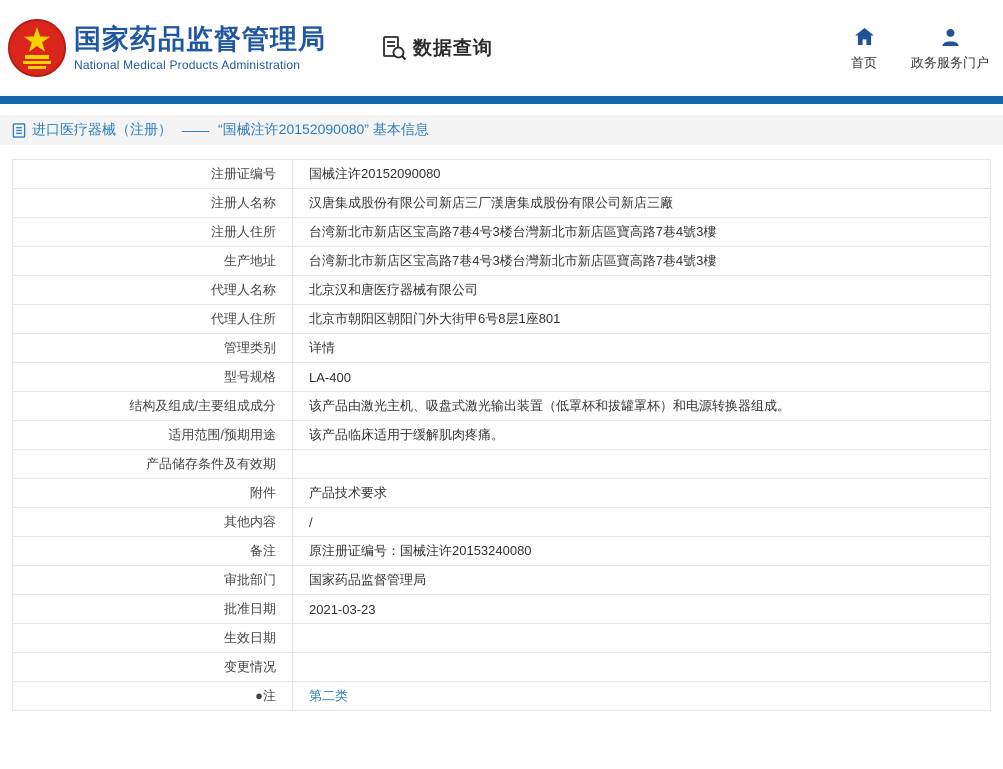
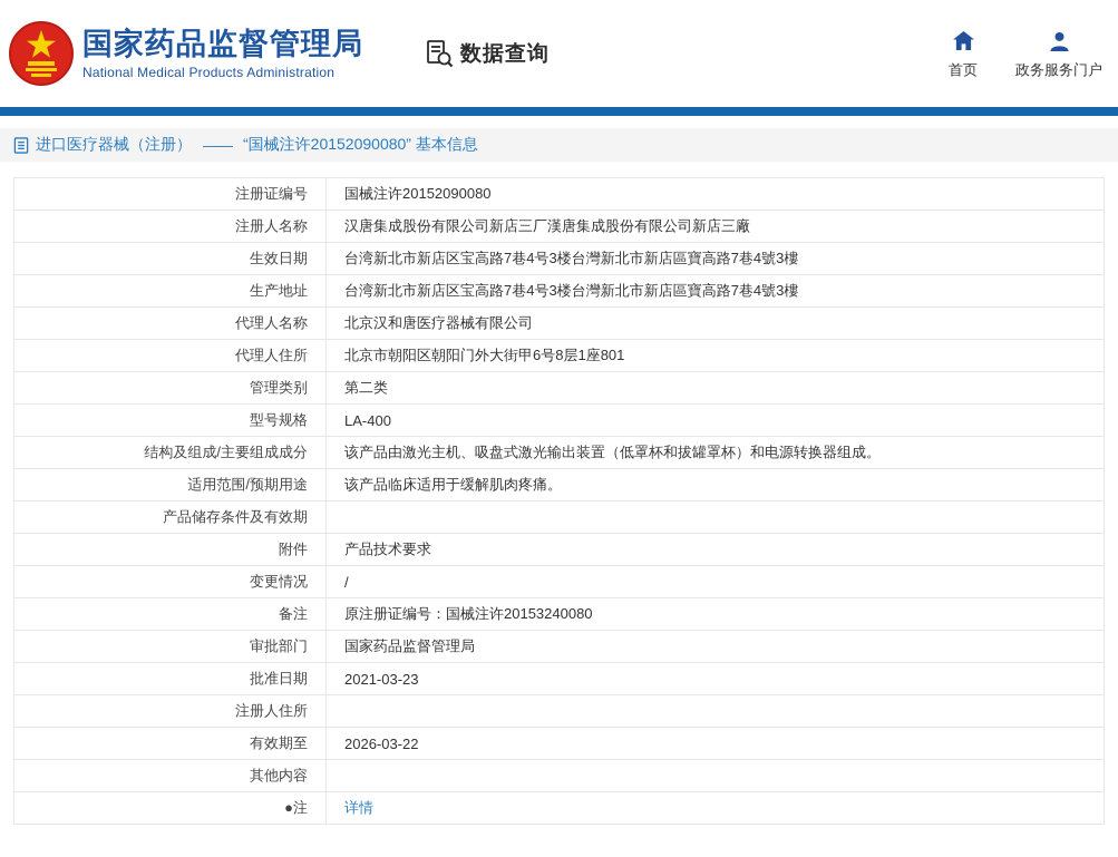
  国家药品监督管理局
  National Medical Products Administration
  数据查询
  首页
  政务服务门户
  进口医疗器械（注册）
  ——
  “国械注许20152090080” 基本信息
  注册证编号	国械注许20152090080
  注册人名称	汉唐集成股份有限公司新店三厂漢唐集成股份有限公司新店三廠
- 注册人住所	台湾新北市新店区宝高路7巷4号3楼台灣新北市新店區寶高路7巷4號3樓
+ 生效日期	台湾新北市新店区宝高路7巷4号3楼台灣新北市新店區寶高路7巷4號3樓
  生产地址	台湾新北市新店区宝高路7巷4号3楼台灣新北市新店區寶高路7巷4號3樓
  代理人名称	北京汉和唐医疗器械有限公司
  代理人住所	北京市朝阳区朝阳门外大街甲6号8层1座801
- 管理类别	详情
+ 管理类别	第二类
  型号规格	LA-400
  结构及组成/主要组成成分	该产品由激光主机、吸盘式激光输出装置（低罩杯和拔罐罩杯）和电源转换器组成。
  适用范围/预期用途	该产品临床适用于缓解肌肉疼痛。
  产品储存条件及有效期
  附件	产品技术要求
- 其他内容	/
+ 变更情况	/
  备注	原注册证编号：国械注许20153240080
  审批部门	国家药品监督管理局
  批准日期	2021-03-23
- 生效日期
+ 注册人住所
+ 有效期至	2026-03-22
- 变更情况
+ 其他内容
- ●注	第二类
+ ●注	详情
